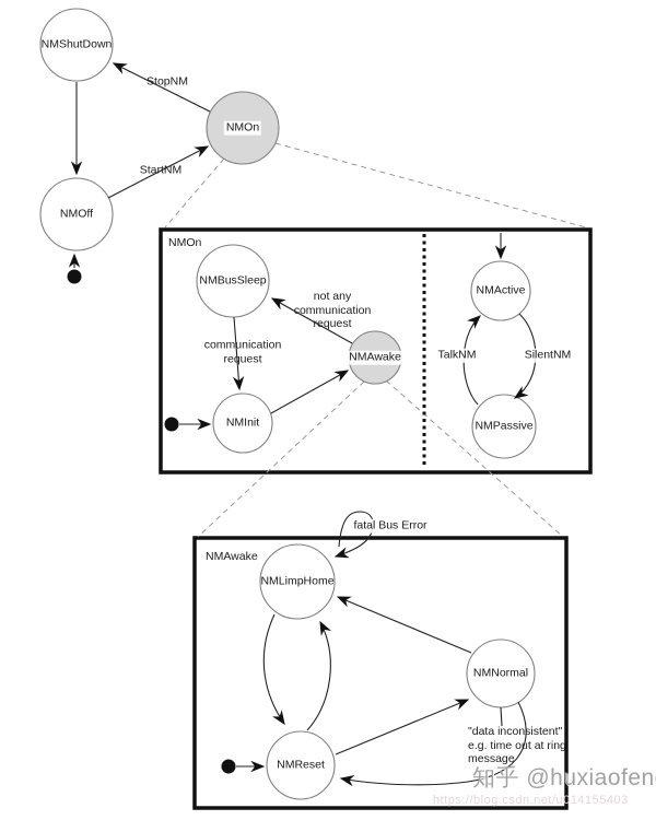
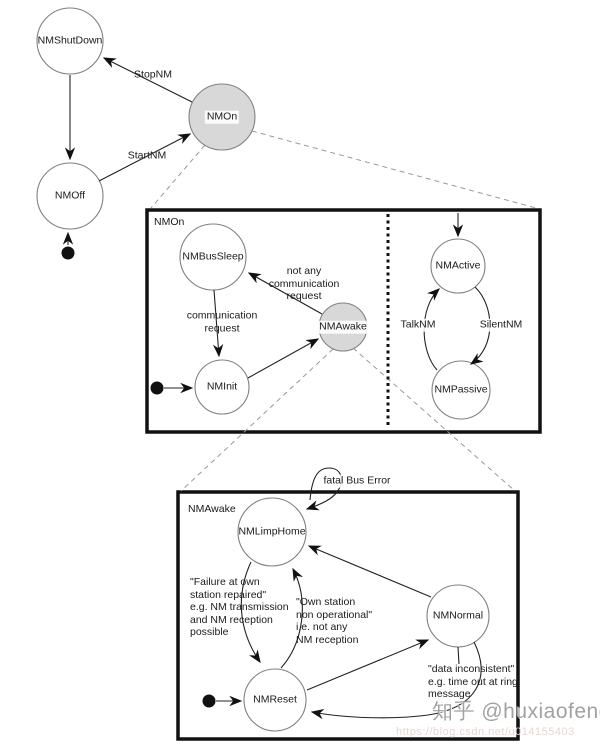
  NMShutDown
  NMOn
  NMOff
  StopNM
  StartNM
  NMOn
  NMBusSleep
  NMAwake
  NMInit
  not any
  communication
  request
  communication
  request
  NMActive
  NMPassive
  TalkNM
  SilentNM
  NMAwake
  fatal Bus Error
  NMLimpHome
  NMNormal
  NMReset
+ "Failure at own
+ station repaired"
+ e.g. NM transmission
+ and NM reception
+ possible
+ "Own station
+ non operational"
+ i.e. not any
+ NM reception
  "data inconsistent"
  e.g. time out at ring
  message
  知乎 @huxiaofen
  https://blog.csdn.net/u014155403
